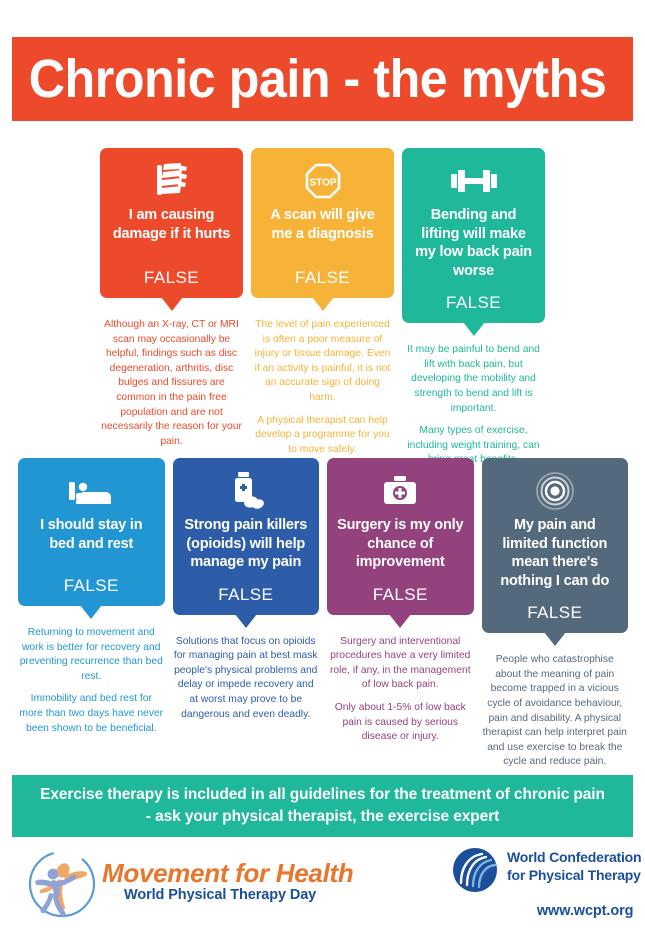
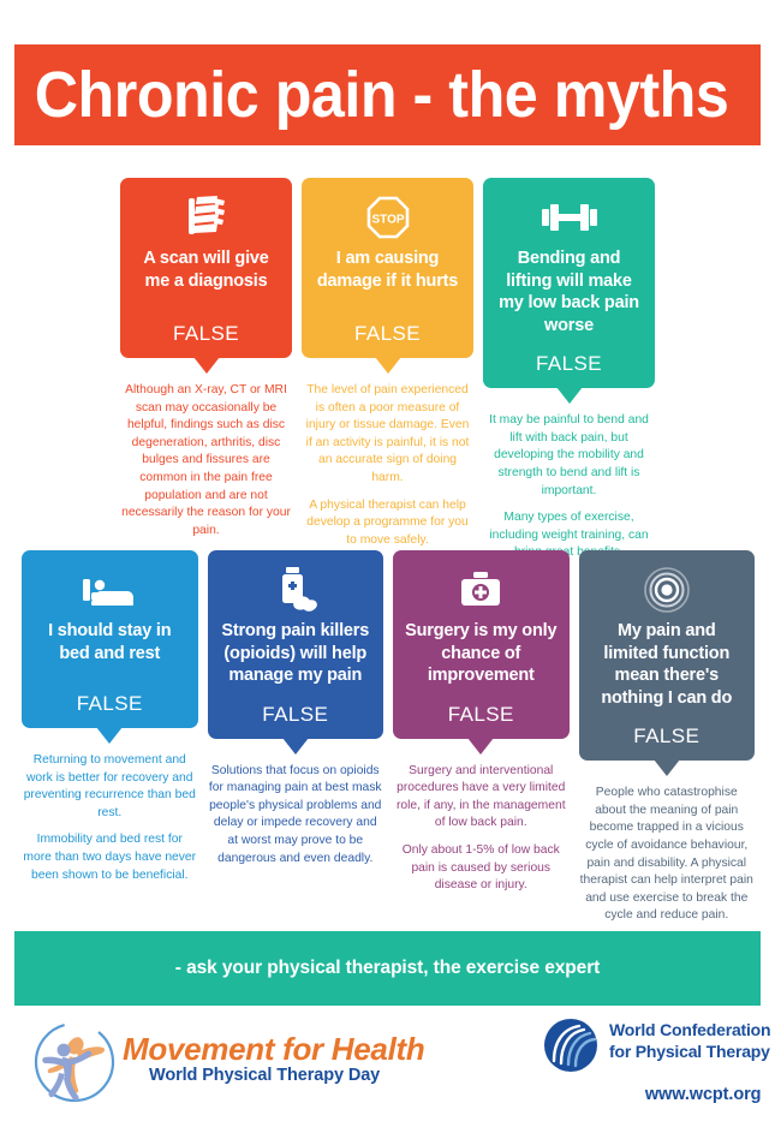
  Chronic pain - the myths
- I am causing damage if it hurts
+ A scan will give me a diagnosis
  FALSE
  Although an X-ray, CT or MRI scan may occasionally be helpful, findings such as disc degeneration, arthritis, disc bulges and fissures are common in the pain free population and are not necessarily the reason for your pain.
  STOP
- A scan will give me a diagnosis
+ I am causing damage if it hurts
  FALSE
  The level of pain experienced is often a poor measure of injury or tissue damage. Even if an activity is painful, it is not an accurate sign of doing harm.
  A physical therapist can help develop a programme for you to move safely.
  Bending and lifting will make my low back pain worse
  FALSE
  It may be painful to bend and lift with back pain, but developing the mobility and strength to bend and lift is important.
  Many types of exercise, including weight training, can t
  I should stay in bed and rest
  FALSE
  Returning to movement and work is better for recovery and preventing recurrence than bed rest.
  Immobility and bed rest for more than two days have never been shown to be beneficial.
  Strong pain killers (opioids) will help manage my pain
  FALSE
  Solutions that focus on opioids for managing pain at best mask people's physical problems and delay or impede recovery and at worst may prove to be dangerous and even deadly.
  Surgery is my only chance of improvement
  FALSE
  Surgery and interventional procedures have a very limited role, if any, in the management of low back pain.
  Only about 1-5% of low back pain is caused by serious disease or injury.
  My pain and limited function mean there's nothing I can do
  FALSE
  People who catastrophise about the meaning of pain become trapped in a vicious cycle of avoidance behaviour, pain and disability. A physical therapist can help interpret pain and use exercise to break the cycle and reduce pain.
- Exercise therapy is included in all guidelines for the treatment of chronic pain
  - ask your physical therapist, the exercise expert
  Movement for Health
  World Physical Therapy Day
  World Confederation
  for Physical Therapy
  www.wcpt.org
